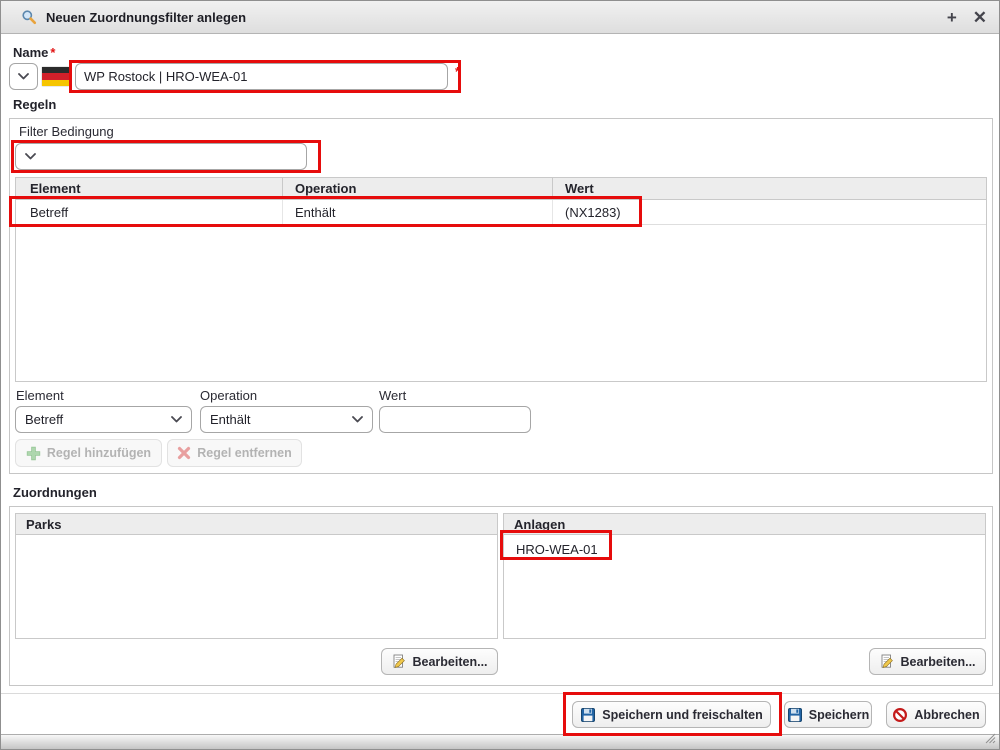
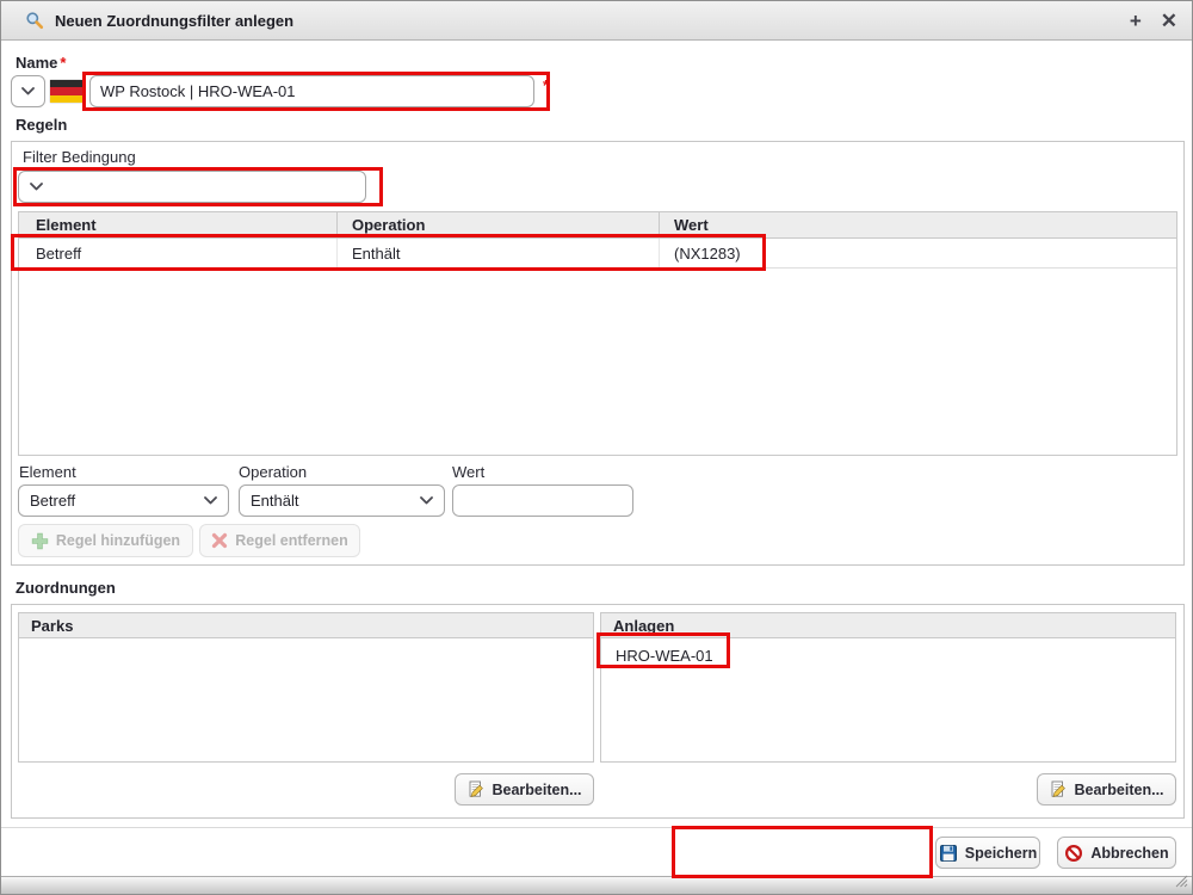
  Neuen Zuordnungsfilter anlegen
  +
  ✕
  Name *
  WP Rostock | HRO-WEA-01
  *
  Regeln
  Filter Bedingung
  Element
  Operation
  Wert
  Betreff
  Enthält
  (NX1283)
  Element
  Operation
  Wert
  Betreff
  Enthält
  Regel hinzufügen
  Regel entfernen
  Zuordnungen
  Parks
  Anlagen
  HRO-WEA-01
  Bearbeiten...
  Bearbeiten...
- Speichern und freischalten
  Speichern
  Abbrechen
